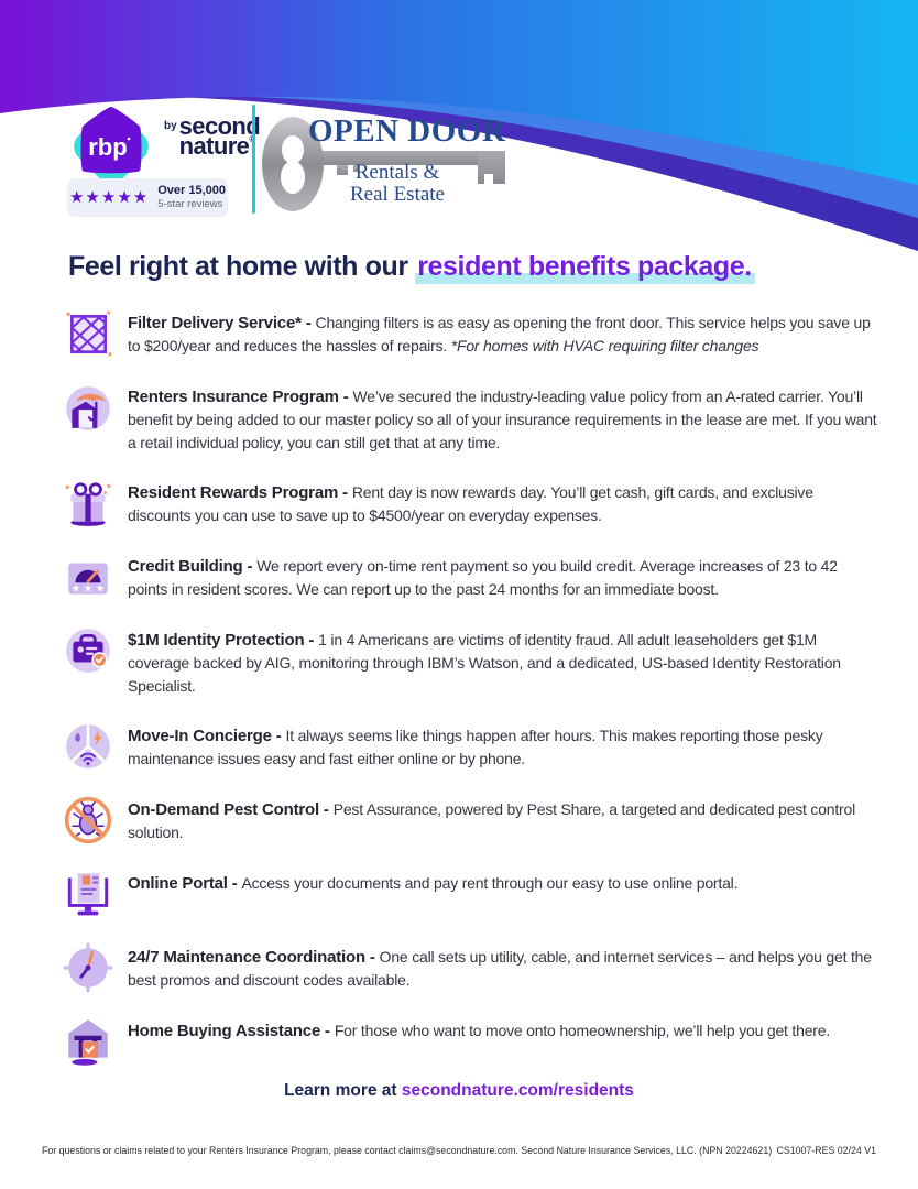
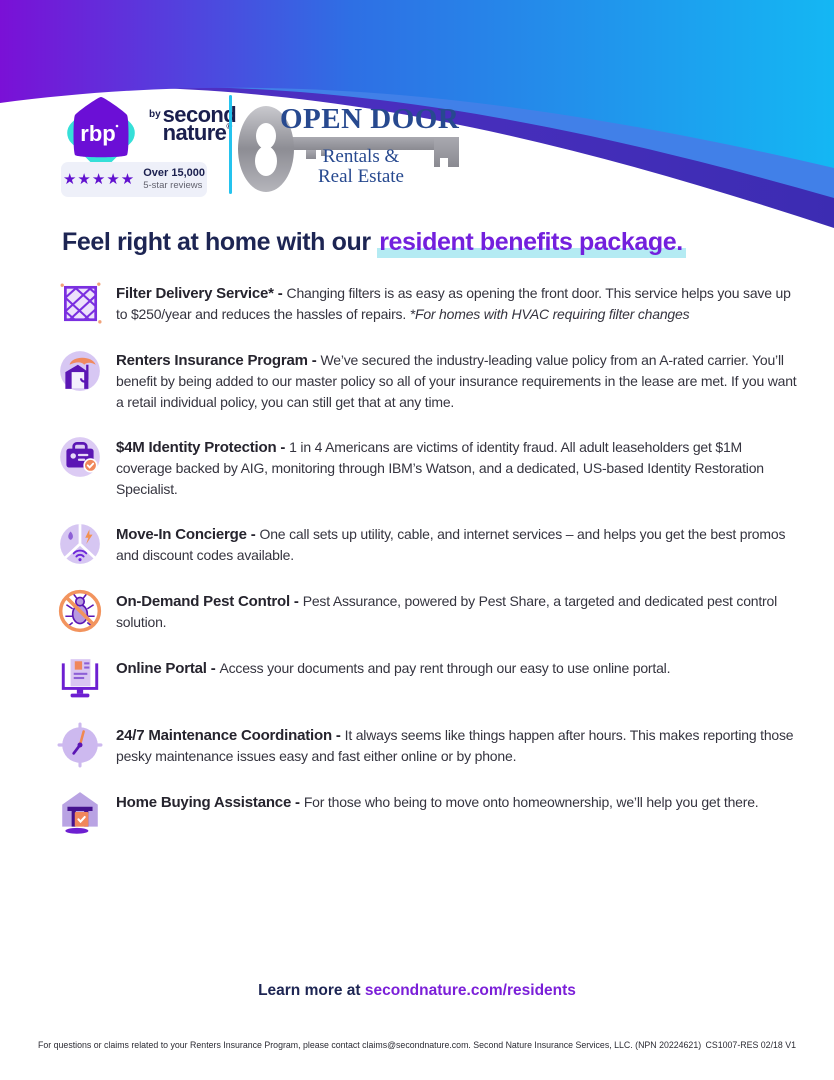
  rbp
  by
  secon
  nature
  ★★★★★
  Over 15,000
  5-star reviews
  OPEN DOOR
  Rentals &
  Real Estate
  Feel right at home with our resident benefits package.
- Filter Delivery Service* - Changing filters is as easy as opening the front door. This service helps you save up to $200/year and reduces the hassles of repairs. *For homes with HVAC requiring filter changes
+ Filter Delivery Service* - Changing filters is as easy as opening the front door. This service helps you save up to $250/year and reduces the hassles of repairs. *For homes with HVAC requiring filter changes
  Renters Insurance Program - We’ve secured the industry-leading value policy from an A-rated carrier. You’ll benefit by being added to our master policy so all of your insurance requirements in the lease are met. If you want a retail individual policy, you can still get that at any time.
- Resident Rewards Program - Rent day is now rewards day. You’ll get cash, gift cards, and exclusive discounts you can use to save up to $4500/year on everyday expenses.
- ★ ★ ★
- Credit Building - We report every on-time rent payment so you build credit. Average increases of 23 to 42 points in resident scores. We can report up to the past 24 months for an immediate boost.
- $1M Identity Protection - 1 in 4 Americans are victims of identity fraud. All adult leaseholders get $1M coverage backed by AIG, monitoring through IBM’s Watson, and a dedicated, US-based Identity Restoration Specialist.
+ $4M Identity Protection - 1 in 4 Americans are victims of identity fraud. All adult leaseholders get $1M coverage backed by AIG, monitoring through IBM’s Watson, and a dedicated, US-based Identity Restoration Specialist.
- Move-In Concierge - It always seems like things happen after hours. This makes reporting those pesky maintenance issues easy and fast either online or by phone.
+ Move-In Concierge - One call sets up utility, cable, and internet services – and helps you get the best promos and discount codes available.
  On-Demand Pest Control - Pest Assurance, powered by Pest Share, a targeted and dedicated pest control solution.
  Online Portal - Access your documents and pay rent through our easy to use online portal.
- 24/7 Maintenance Coordination - One call sets up utility, cable, and internet services – and helps you get the best promos and discount codes available.
+ 24/7 Maintenance Coordination - It always seems like things happen after hours. This makes reporting those pesky maintenance issues easy and fast either online or by phone.
- Home Buying Assistance - For those who want to move onto homeownership, we’ll help you get there.
+ Home Buying Assistance - For those who being to move onto homeownership, we’ll help you get there.
  Learn more at secondnature.com/residents
  For questions or claims related to your Renters Insurance Program, please contact claims@secondnature.com. Second Nature Insurance Services, LLC. (NPN 20224621)
- CS1007-RES 02/24 V1
+ CS1007-RES 02/18 V1
